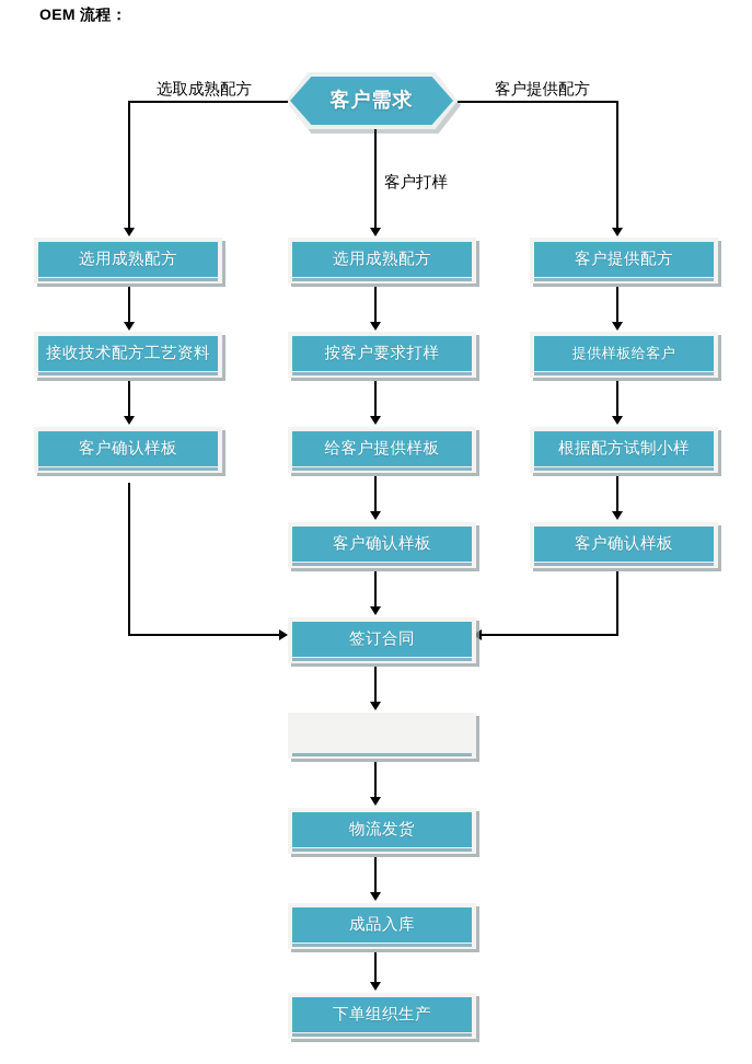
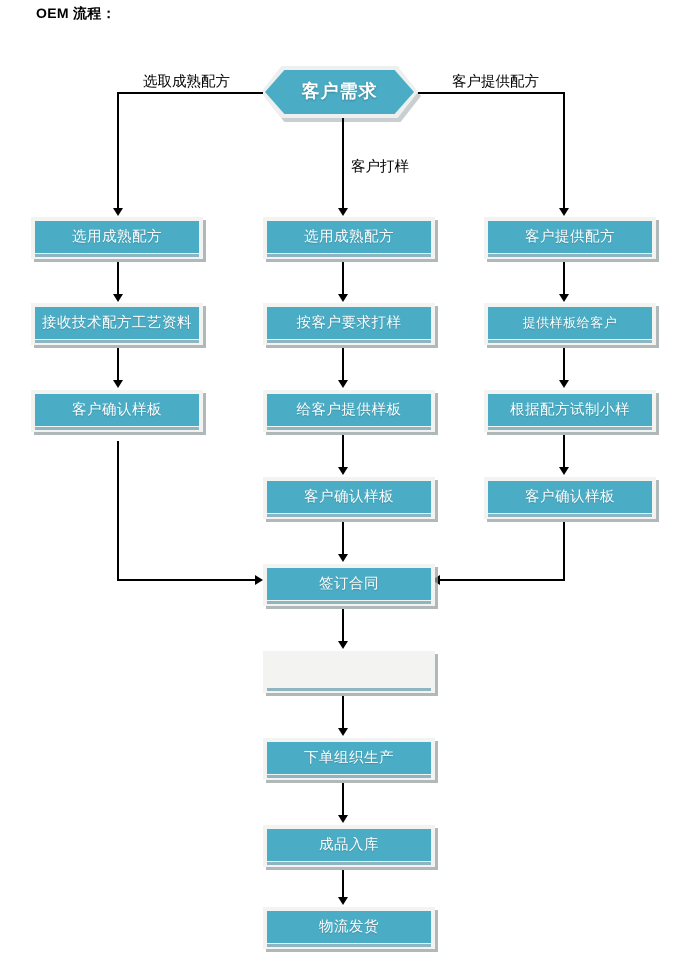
  OEM 流程：
  客户需求
  选取成熟配方
  客户提供配方
  客户打样
  选用成熟配方
  接收技术配方工艺资料
  客户确认样板
  选用成熟配方
  按客户要求打样
  给客户提供样板
  客户确认样板
  客户提供配方
  提供样板给客户
  根据配方试制小样
  客户确认样板
  签订合同
- 物流发货
+ 下单组织生产
  成品入库
- 下单组织生产
+ 物流发货
